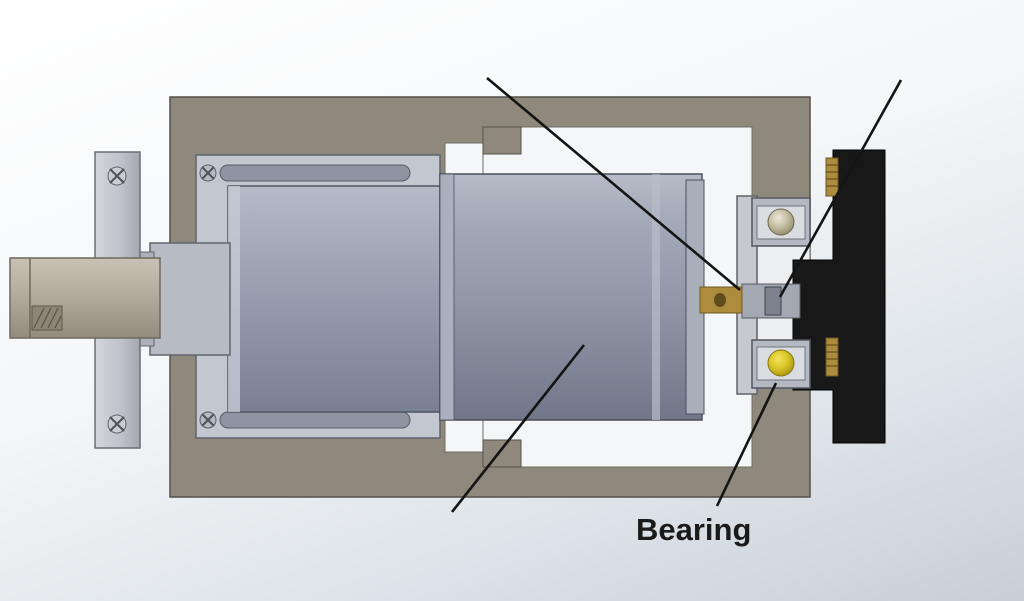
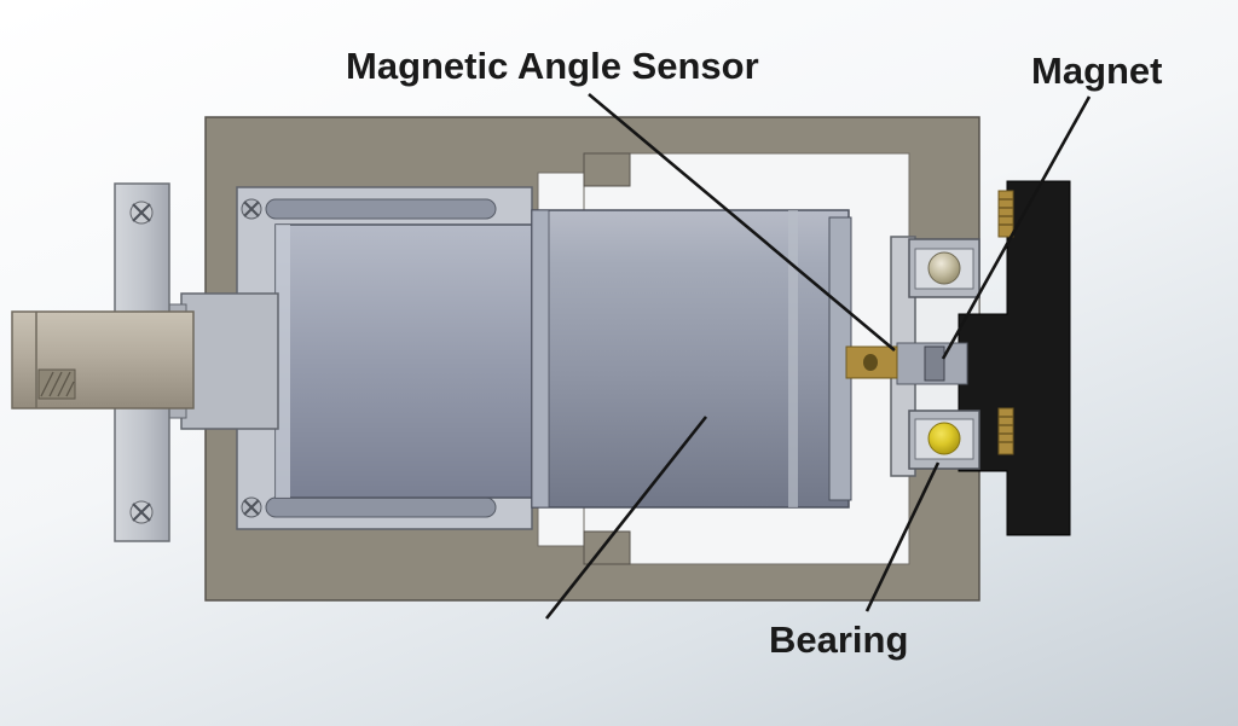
+ Magnetic Angle Sensor
+ Magnet
  Bearing
